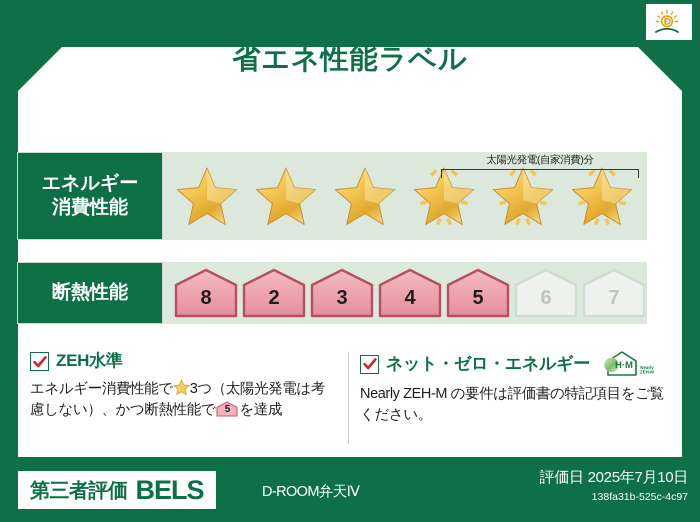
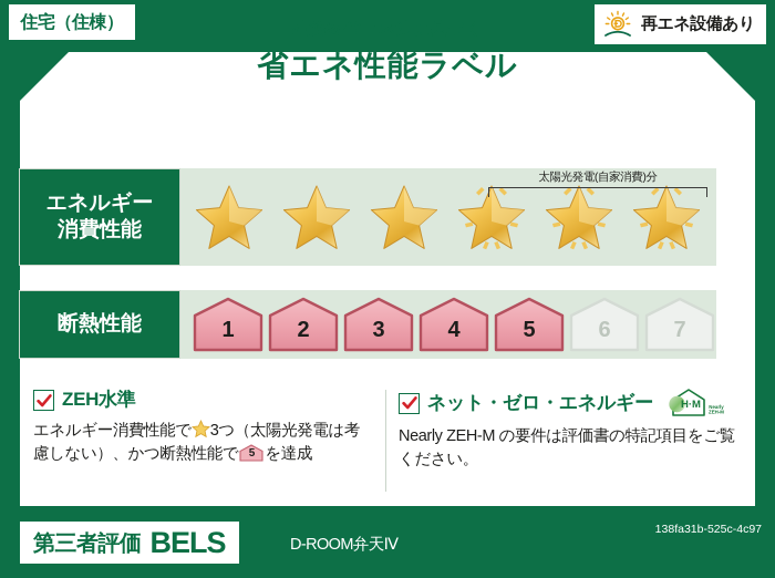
+ 住宅（住棟）
+ 再エネ設備あり
  省エネ性能ラベル
  エネルギー
  消費性能
  太陽光発電(自家消費)分
  断熱性能
- 8
+ 1
  2
  3
  4
  5
  6
  7
  ZEH水準
  エネルギー消費性能で 3つ（太陽光発電は考慮しない）、かつ断熱性能で
  5
  を達成
  ネット・ゼロ・エネルギー
  H·M
  Nearly ZEH-M の要件は評価書の特記項目をご覧ください。
  第三者評価
  BELS
  D-ROOM弁天Ⅳ
- 評価日 2025年7月10日
  138fa31b-525c-4c97
